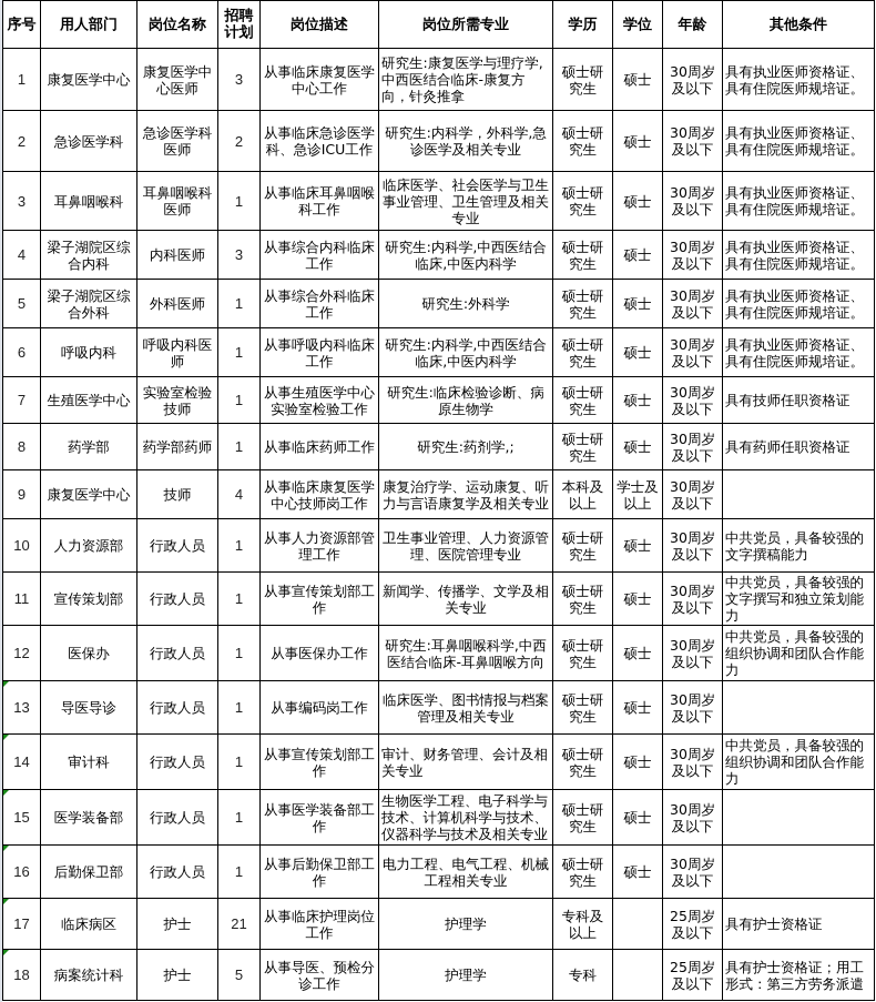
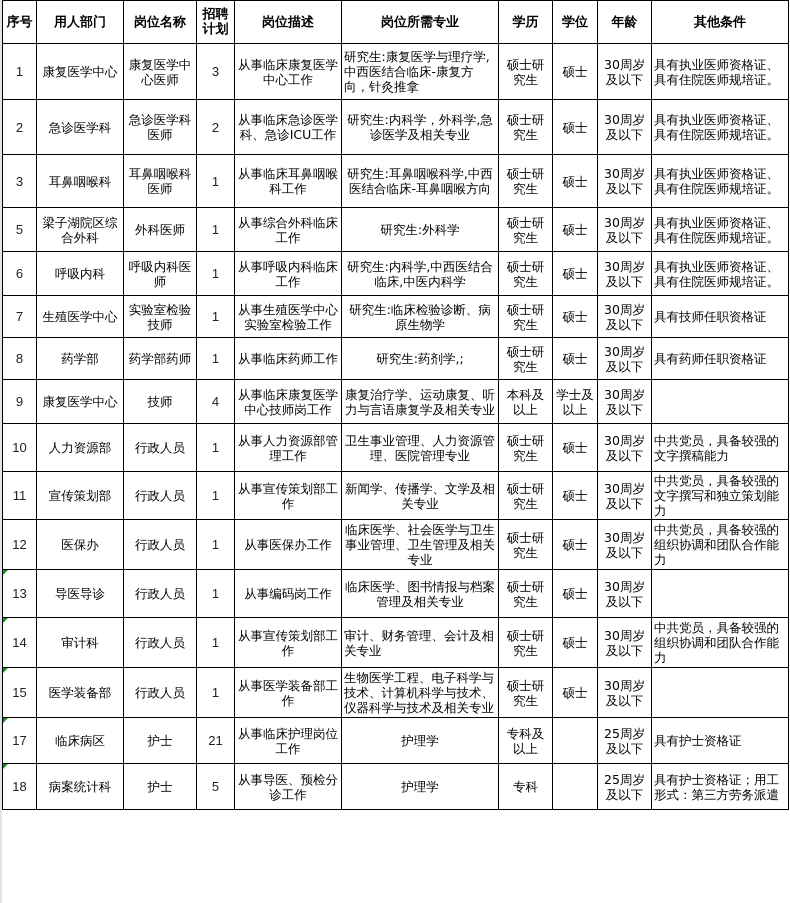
  序号	用人部门	岗位名称	招聘计划	岗位描述	岗位所需专业	学历	学位	年龄	其他条件
  1	康复医学中心	康复医学中心医师	3	从事临床康复医学中心工作	研究生:康复医学与理疗学,中西医结合临床-康复方向，针灸推拿	硕士研究生	硕士	30周岁及以下	具有执业医师资格证、具有住院医师规培证。
  2	急诊医学科	急诊医学科医师	2	从事临床急诊医学科、急诊ICU工作	研究生:内科学，外科学,急诊医学及相关专业	硕士研究生	硕士	30周岁及以下	具有执业医师资格证、具有住院医师规培证。
- 3	耳鼻咽喉科	耳鼻咽喉科医师	1	从事临床耳鼻咽喉科工作	临床医学、社会医学与卫生事业管理、卫生管理及相关专业	硕士研究生	硕士	30周岁及以下	具有执业医师资格证、具有住院医师规培证。
+ 3	耳鼻咽喉科	耳鼻咽喉科医师	1	从事临床耳鼻咽喉科工作	研究生:耳鼻咽喉科学,中西医结合临床-耳鼻咽喉方向	硕士研究生	硕士	30周岁及以下	具有执业医师资格证、具有住院医师规培证。
- 4	梁子湖院区综合内科	内科医师	3	从事综合内科临床工作	研究生:内科学,中西医结合临床,中医内科学	硕士研究生	硕士	30周岁及以下	具有执业医师资格证、具有住院医师规培证。
  5	梁子湖院区综合外科	外科医师	1	从事综合外科临床工作	研究生:外科学	硕士研究生	硕士	30周岁及以下	具有执业医师资格证、具有住院医师规培证。
  6	呼吸内科	呼吸内科医师	1	从事呼吸内科临床工作	研究生:内科学,中西医结合临床,中医内科学	硕士研究生	硕士	30周岁及以下	具有执业医师资格证、具有住院医师规培证。
  7	生殖医学中心	实验室检验技师	1	从事生殖医学中心实验室检验工作	研究生:临床检验诊断、病原生物学	硕士研究生	硕士	30周岁及以下	具有技师任职资格证
  8	药学部	药学部药师	1	从事临床药师工作	研究生:药剂学,;	硕士研究生	硕士	30周岁及以下	具有药师任职资格证
  9	康复医学中心	技师	4	从事临床康复医学中心技师岗工作	康复治疗学、运动康复、听力与言语康复学及相关专业	本科及以上	学士及以上	30周岁及以下
  10	人力资源部	行政人员	1	从事人力资源部管理工作	卫生事业管理、人力资源管理、医院管理专业	硕士研究生	硕士	30周岁及以下	中共党员，具备较强的文字撰稿能力
  11	宣传策划部	行政人员	1	从事宣传策划部工作	新闻学、传播学、文学及相关专业	硕士研究生	硕士	30周岁及以下	中共党员，具备较强的文字撰写和独立策划能力
- 12	医保办	行政人员	1	从事医保办工作	研究生:耳鼻咽喉科学,中西医结合临床-耳鼻咽喉方向	硕士研究生	硕士	30周岁及以下	中共党员，具备较强的组织协调和团队合作能力
+ 12	医保办	行政人员	1	从事医保办工作	临床医学、社会医学与卫生事业管理、卫生管理及相关专业	硕士研究生	硕士	30周岁及以下	中共党员，具备较强的组织协调和团队合作能力
  13	导医导诊	行政人员	1	从事编码岗工作	临床医学、图书情报与档案管理及相关专业	硕士研究生	硕士	30周岁及以下
  14	审计科	行政人员	1	从事宣传策划部工作	审计、财务管理、会计及相关专业	硕士研究生	硕士	30周岁及以下	中共党员，具备较强的组织协调和团队合作能力
  15	医学装备部	行政人员	1	从事医学装备部工作	生物医学工程、电子科学与技术、计算机科学与技术、仪器科学与技术及相关专业	硕士研究生	硕士	30周岁及以下
- 16	后勤保卫部	行政人员	1	从事后勤保卫部工作	电力工程、电气工程、机械工程相关专业	硕士研究生	硕士	30周岁及以下
  17	临床病区	护士	21	从事临床护理岗位工作	护理学	专科及以上		25周岁及以下	具有护士资格证
  18	病案统计科	护士	5	从事导医、预检分诊工作	护理学	专科		25周岁及以下	具有护士资格证；用工形式：第三方劳务派遣
